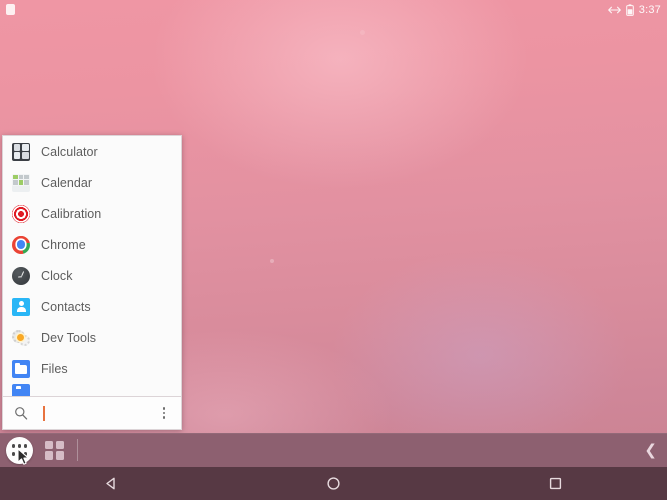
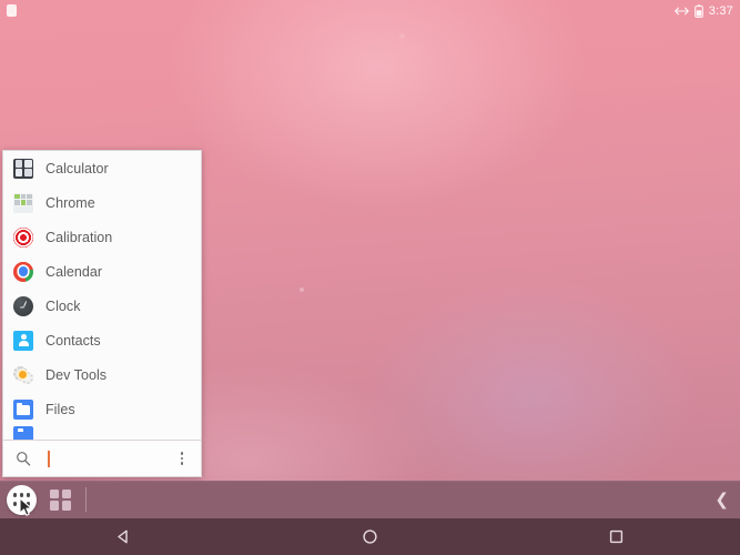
  3:37
  Calculator
- Calendar
+ Chrome
  Calibration
- Chrome
+ Calendar
  Clock
  Contacts
  Dev Tools
  Files
  ❮
